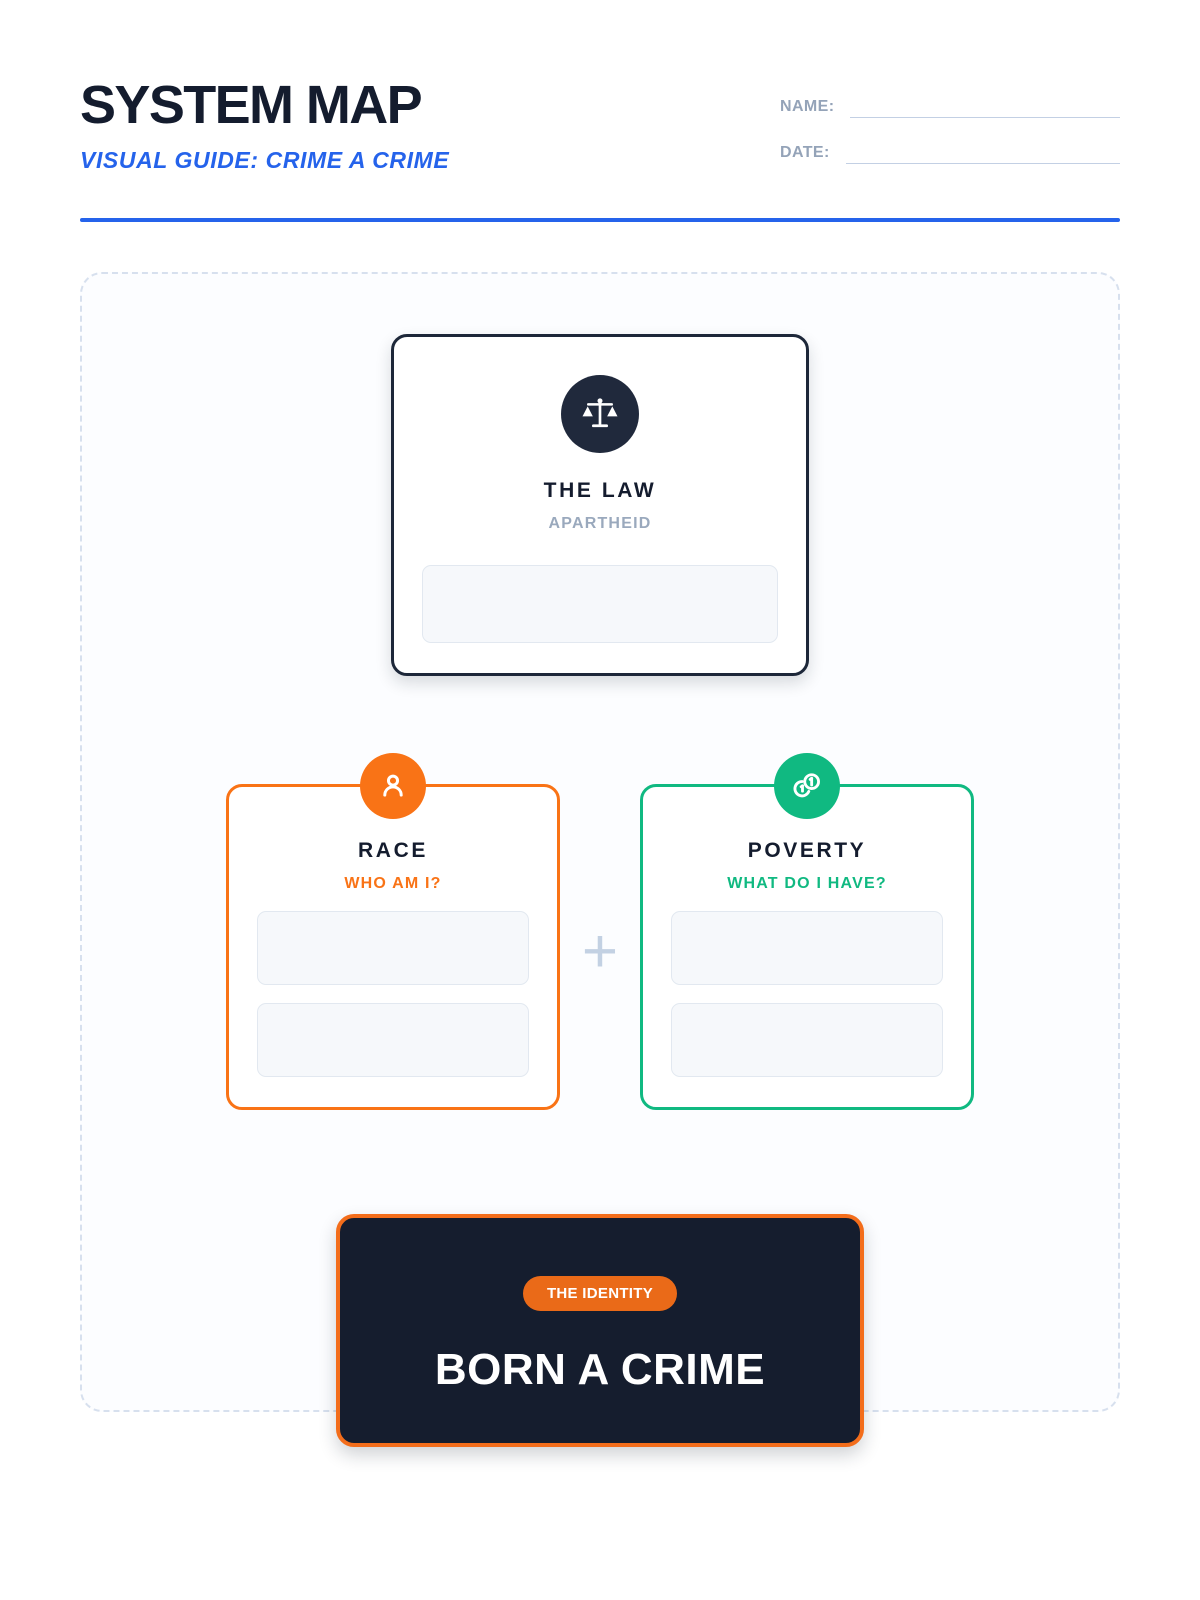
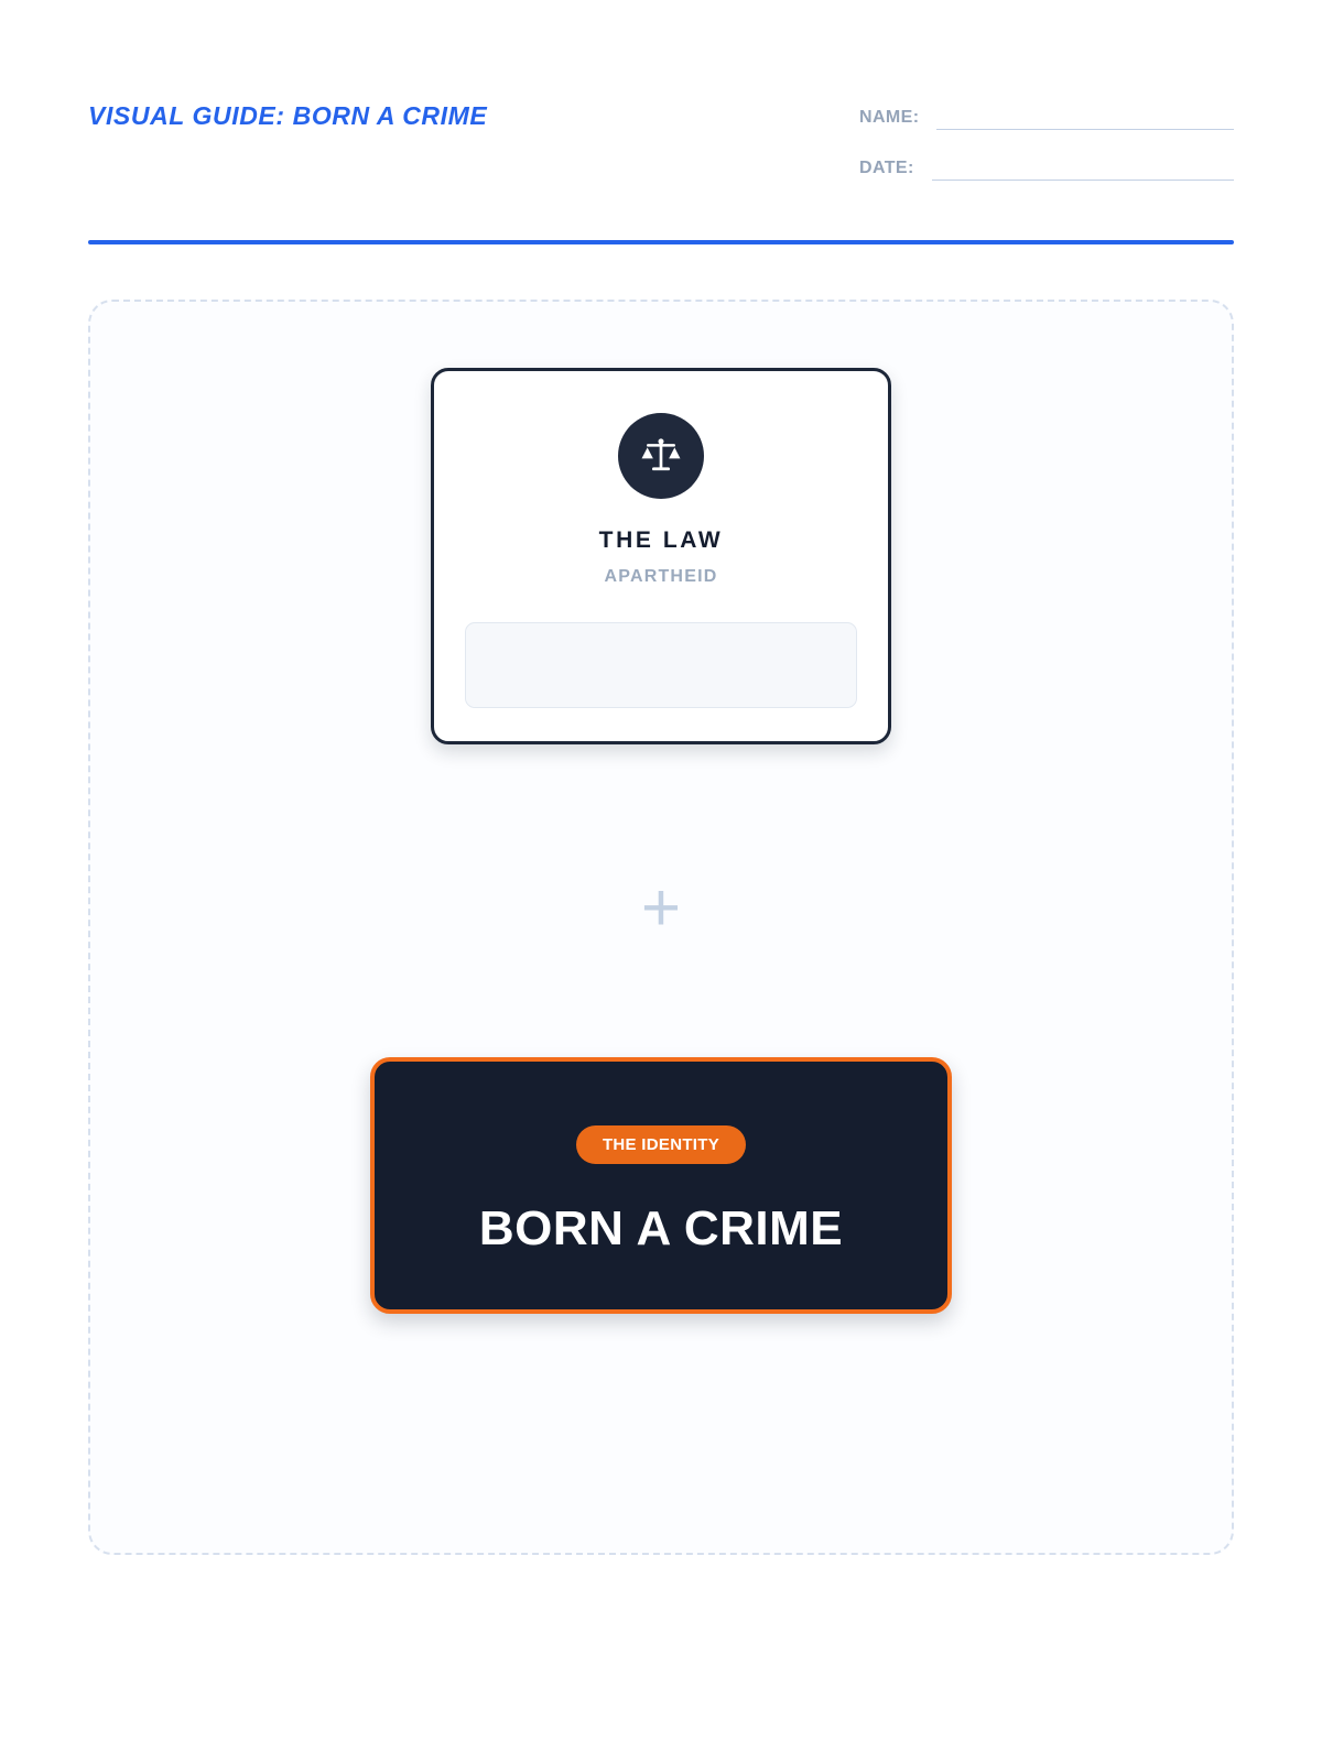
- SYSTEM MAP
- VISUAL GUIDE: CRIME A CRIME
+ VISUAL GUIDE: BORN A CRIME
  NAME:
  DATE:
  THE LAW
  APARTHEID
- RACE
- WHO AM I?
  +
- POVERTY
- WHAT DO I HAVE?
  THE IDENTITY
  BORN A CRIME
